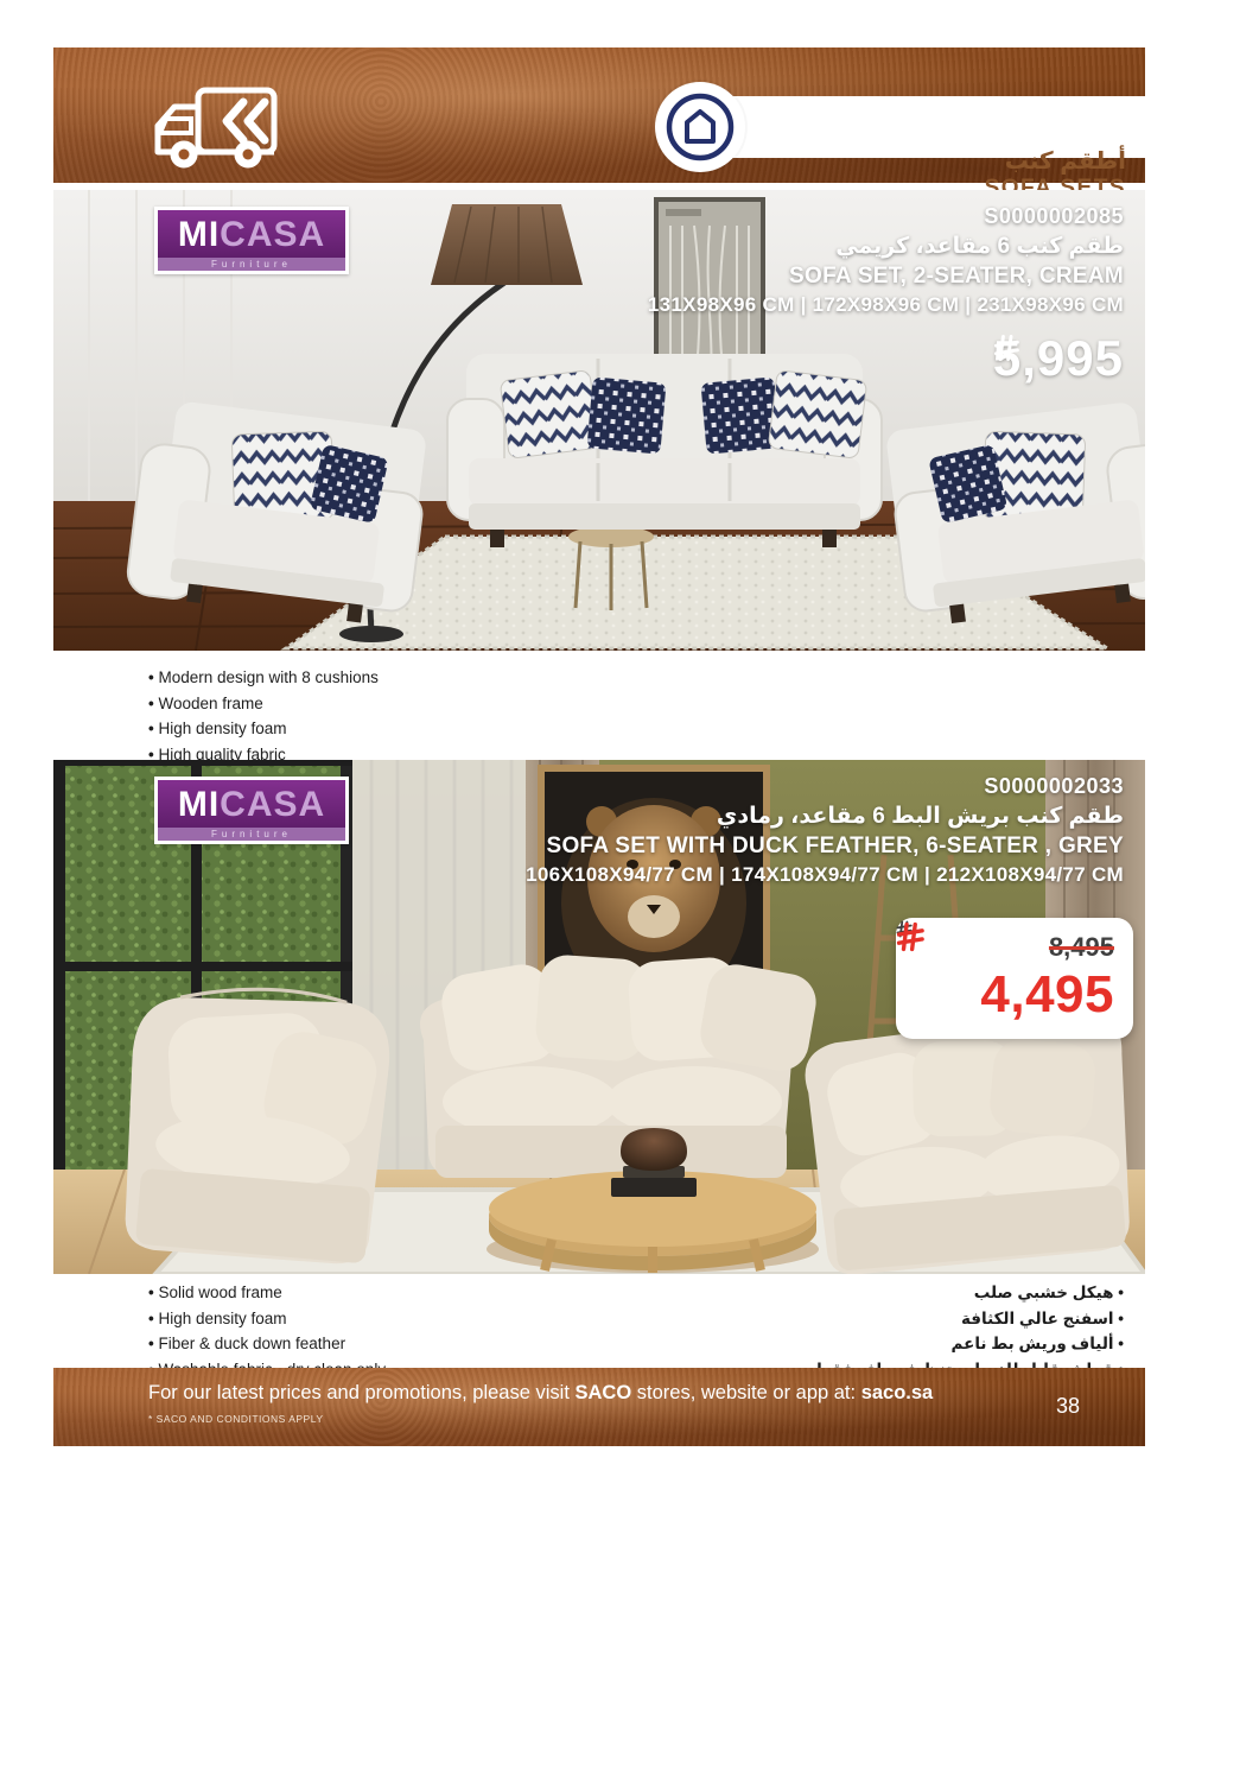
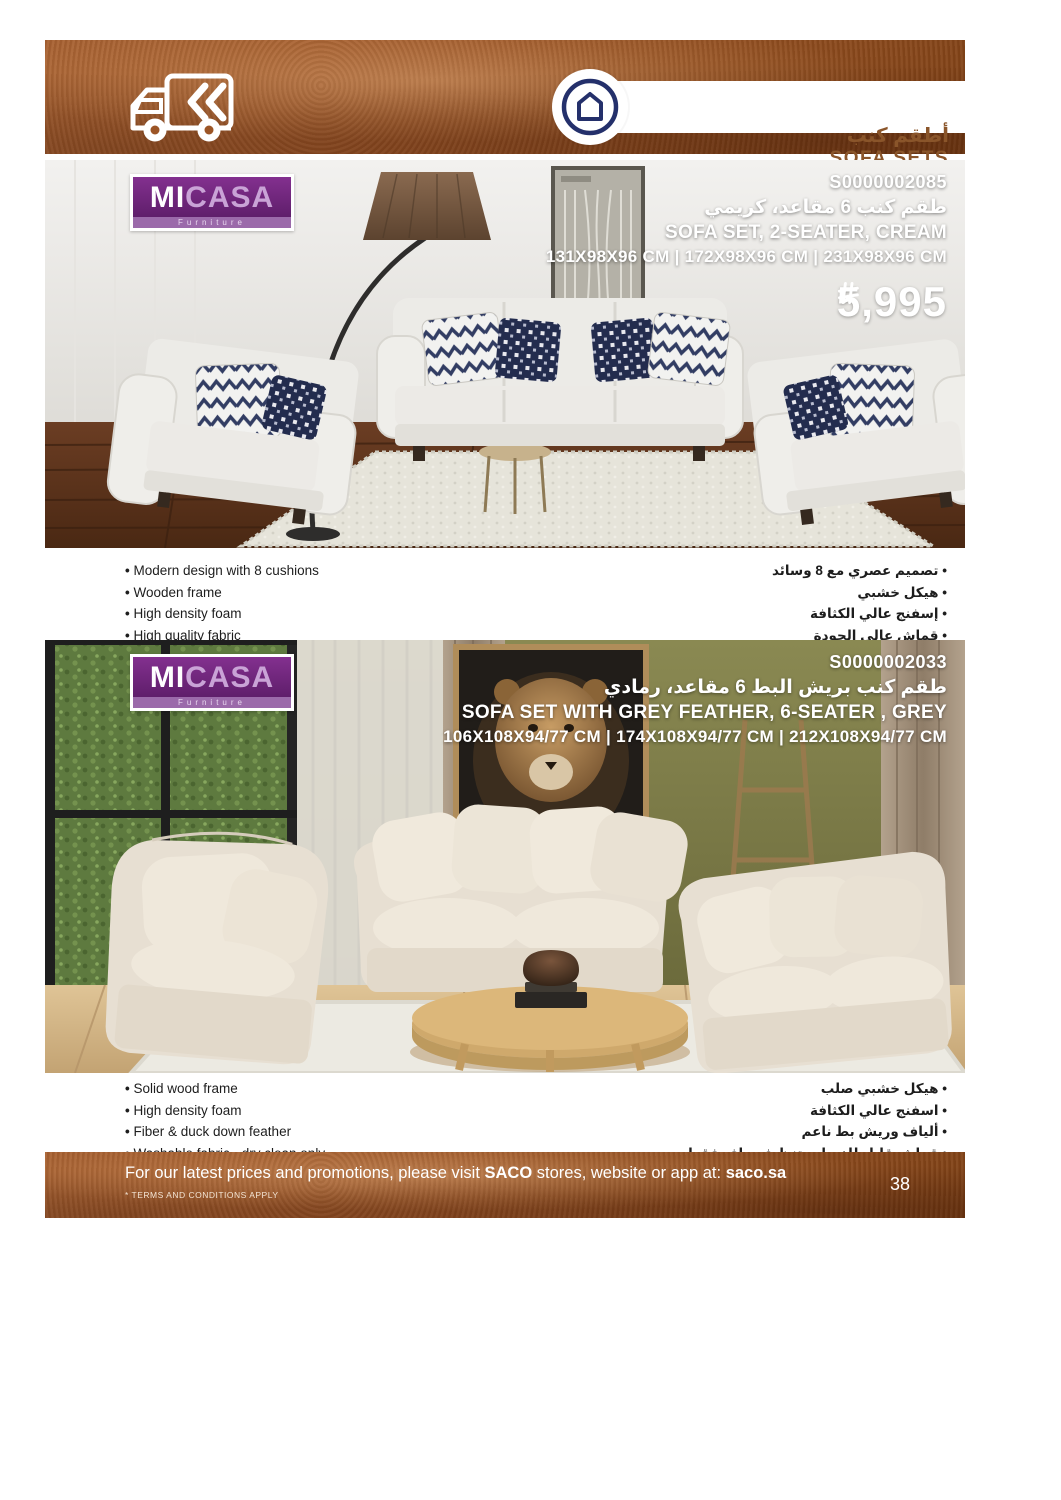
  أطقم كنب
  SOFA SETS
  MICASA
  Furniture
  S0000002085
  طقم كنب 6 مقاعد، كريمي
  SOFA SET, 2-SEATER, CREAM
  131X98X96 CM | 172X98X96 CM | 231X98X96 CM
  ,995
  Modern design with 8 cushions
  Wooden frame
  High density foam
  High quality fabric
+ تصميم عصري مع 8 وسائد
+ هيكل خشبي
+ إسفنج عالي الكثافة
+ قماش عالي الجودة
  MICASA
  Furniture
  S0000002033
  طقم كنب بريش البط 6 مقاعد، رمادي
- SOFA SET WITH DUCK FEATHER, 6-SEATER , GREY
+ SOFA SET WITH GREY FEATHER, 6-SEATER , GREY
  106X108X94/77 CM | 174X108X94/77 CM | 212X108X94/77 CM
- 8,495
- 4,495
  Solid wood frame
  High density foam
  Fiber & duck down feather
  هيكل خشبي صلب
  اسفنج عالي الكثافة
  ألياف وريش بط ناعم
  For our latest prices and promotions, please visit SACO stores, website or app at: saco.sa
- * SACO AND CONDITIONS APPLY
+ * TERMS AND CONDITIONS APPLY
  38
